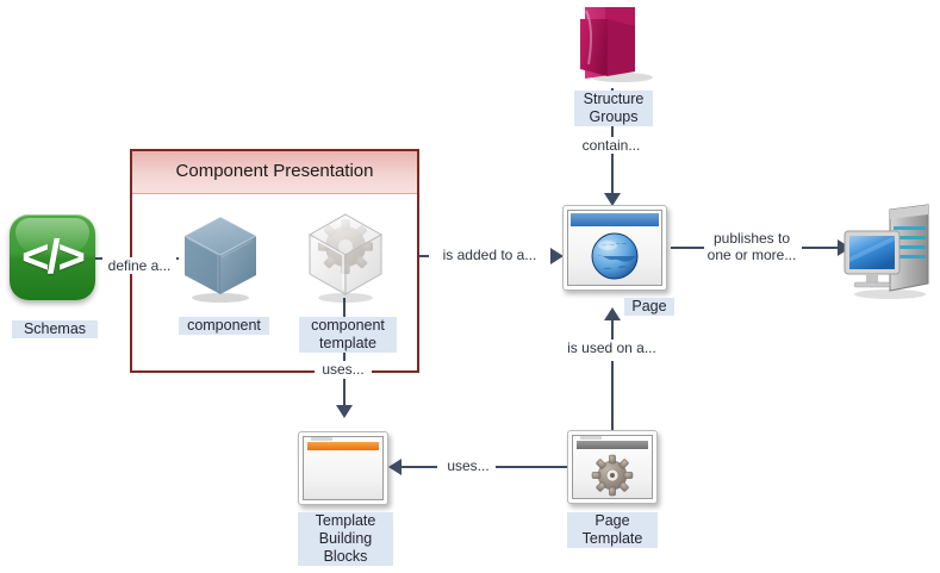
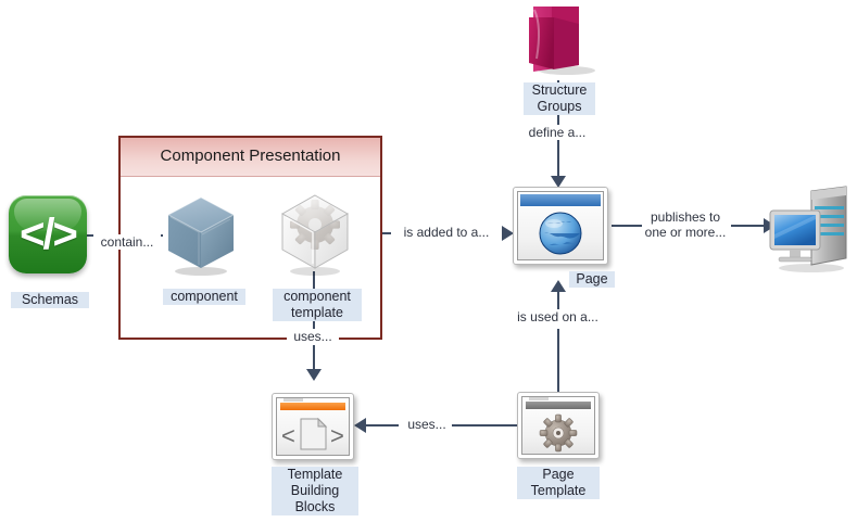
  Component Presentation
- define a...
+ contain...
  is added to a...
- contain...
+ define a...
  publishes to
  one or more...
  uses...
  uses...
  is used on a...
  </>
  Schemas
  component
  component
  template
  Structure
  Groups
  Page
+ <
+ >
  Template
  Building
  Blocks
  Page
  Template
